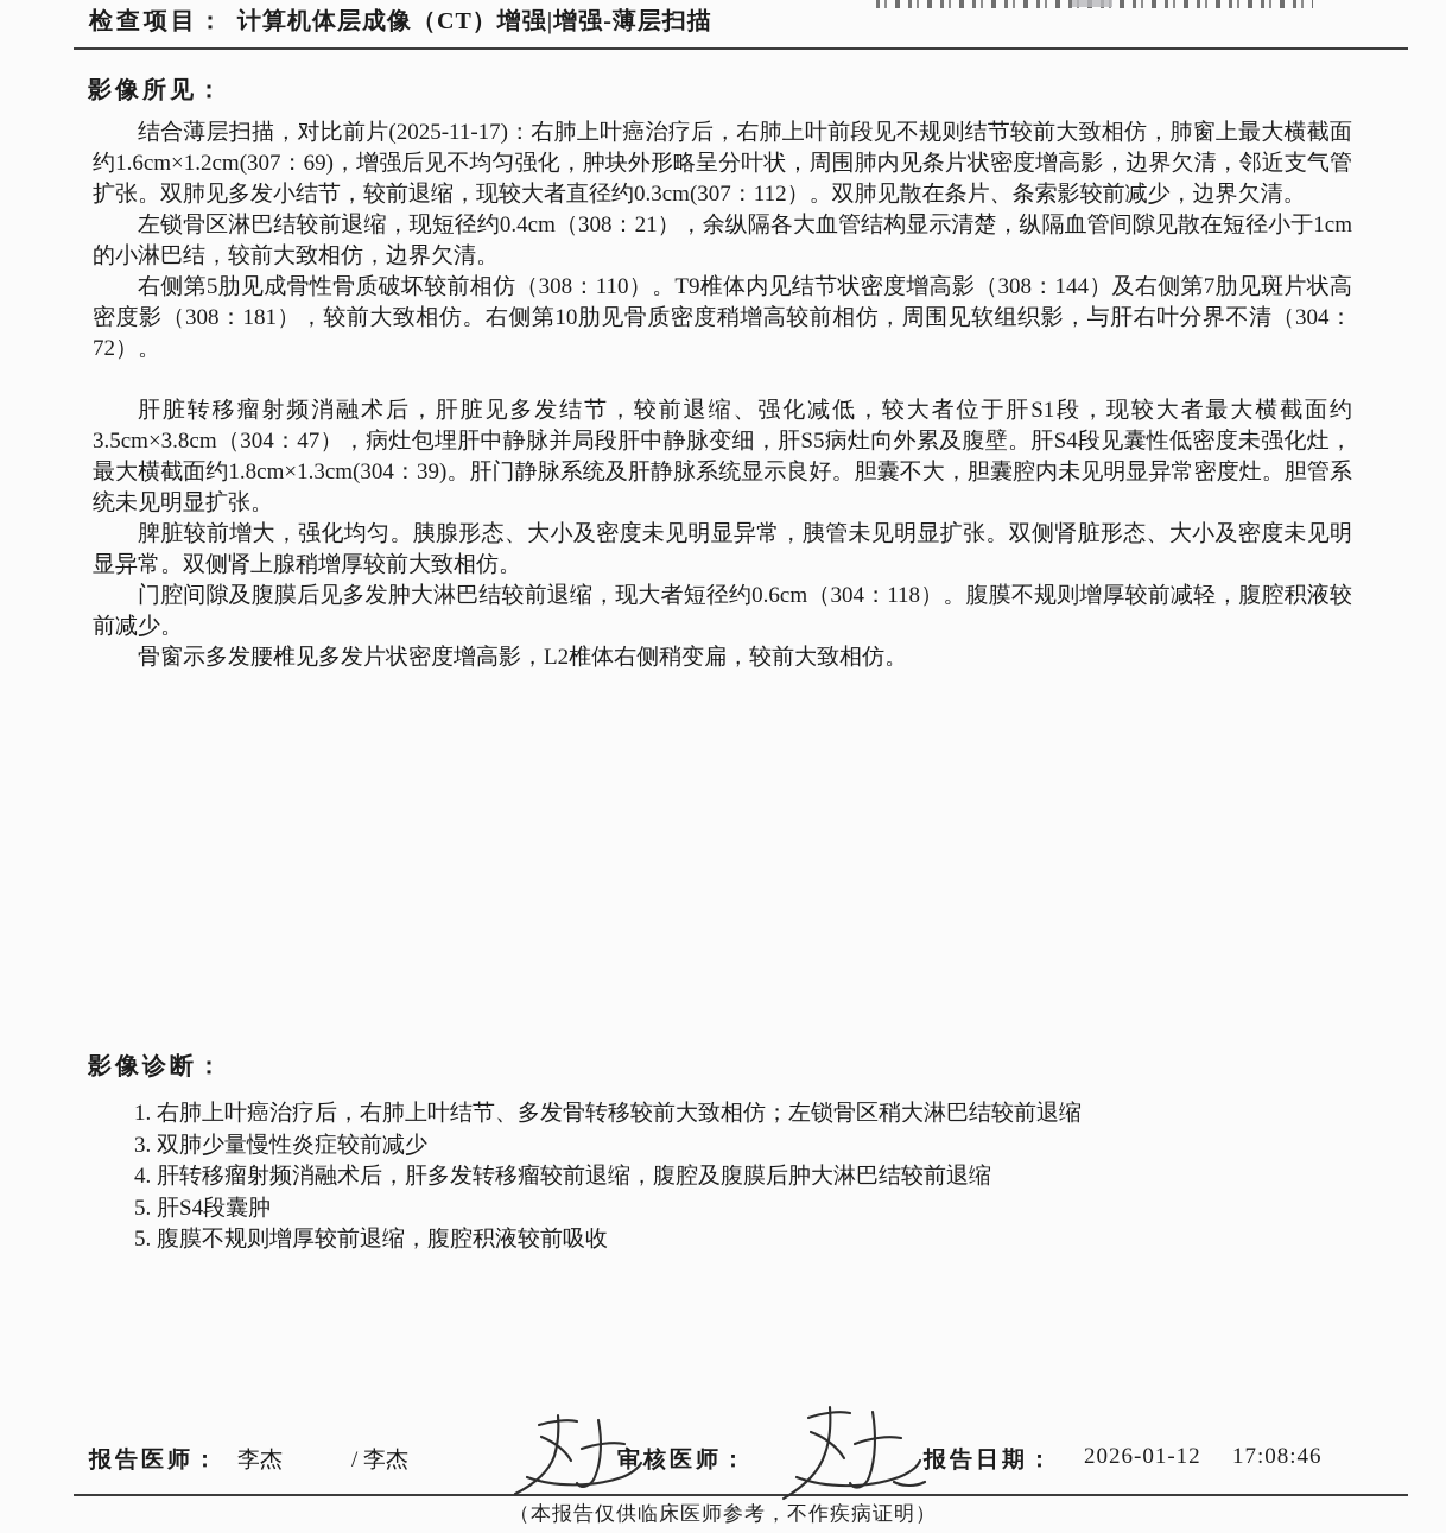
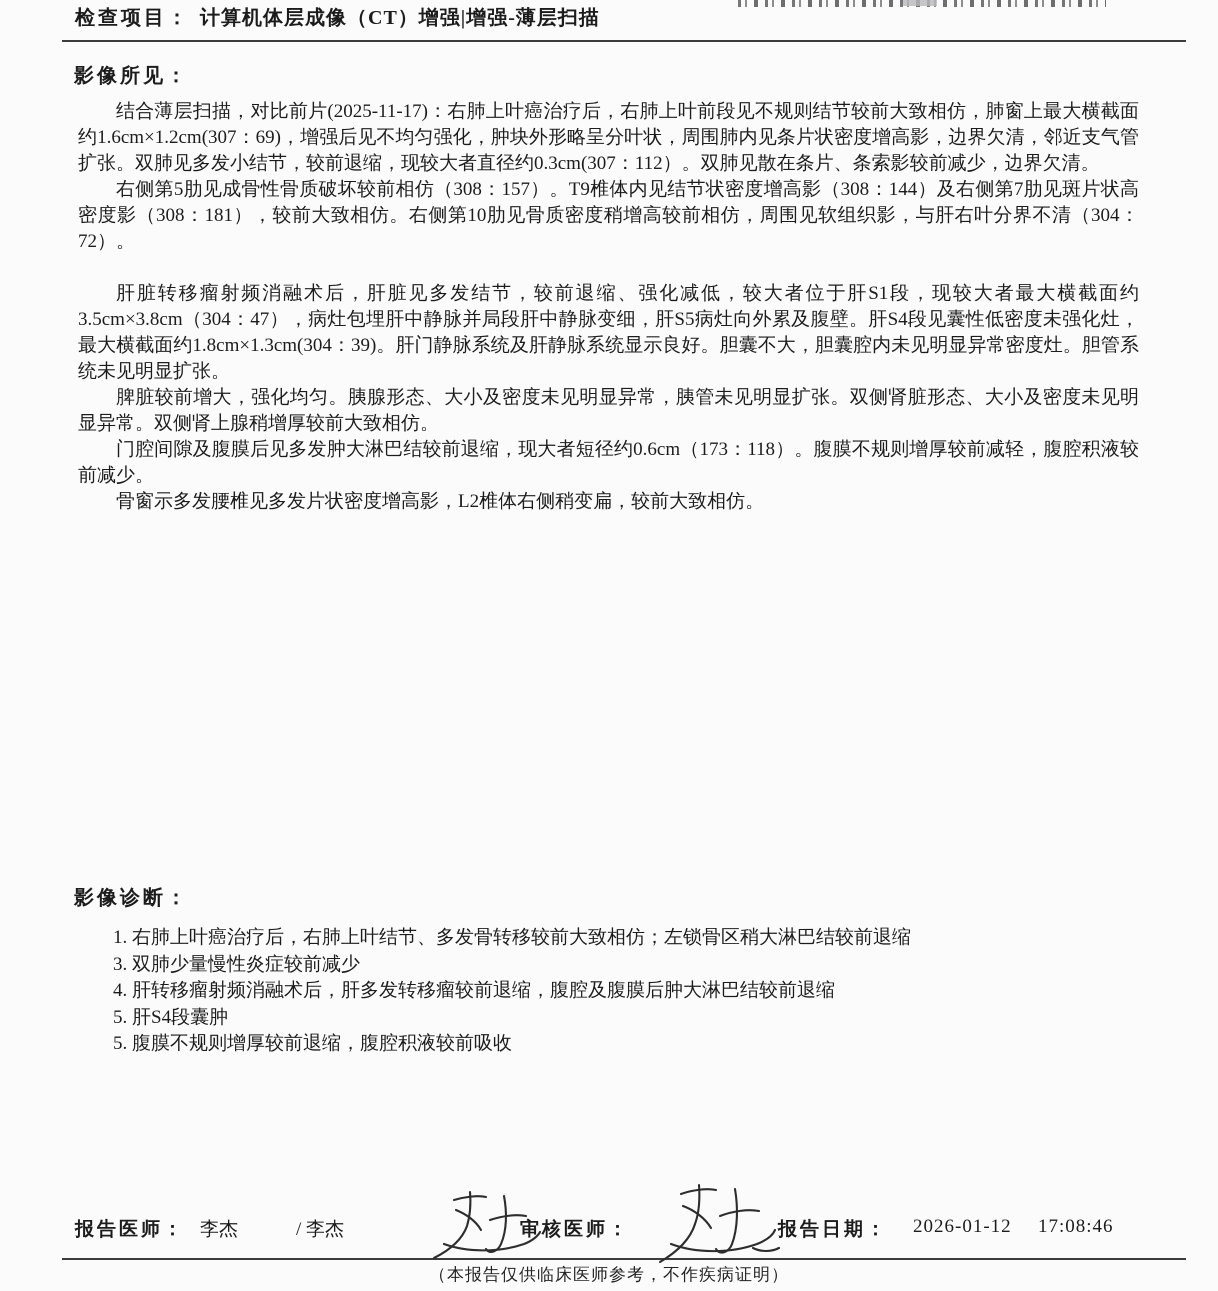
  检查项目：
  计算机体层成像（CT）增强|增强-薄层扫描
  影像所见：
  结合薄层扫描，对比前片(2025-11-17)：右肺上叶癌治疗后，右肺上叶前段见不规则结节较前大致相仿，肺窗上最大横截面约1.6cm×1.2cm(307：69)，增强后见不均匀强化，肿块外形略呈分叶状，周围肺内见条片状密度增高影，边界欠清，邻近支气管扩张。双肺见多发小结节，较前退缩，现较大者直径约0.3cm(307：112）。双肺见散在条片、条索影较前减少，边界欠清。
- 左锁骨区淋巴结较前退缩，现短径约0.4cm（308：21），余纵隔各大血管结构显示清楚，纵隔血管间隙见散在短径小于1cm的小淋巴结，较前大致相仿，边界欠清。
- 右侧第5肋见成骨性骨质破坏较前相仿（308：110）。T9椎体内见结节状密度增高影（308：144）及右侧第7肋见斑片状高密度影（308：181），较前大致相仿。右侧第10肋见骨质密度稍增高较前相仿，周围见软组织影，与肝右叶分界不清（304：72）。
+ 右侧第5肋见成骨性骨质破坏较前相仿（308：157）。T9椎体内见结节状密度增高影（308：144）及右侧第7肋见斑片状高密度影（308：181），较前大致相仿。右侧第10肋见骨质密度稍增高较前相仿，周围见软组织影，与肝右叶分界不清（304：72）。
  肝脏转移瘤射频消融术后，肝脏见多发结节，较前退缩、强化减低，较大者位于肝S1段，现较大者最大横截面约3.5cm×3.8cm（304：47），病灶包埋肝中静脉并局段肝中静脉变细，肝S5病灶向外累及腹壁。肝S4段见囊性低密度未强化灶，最大横截面约1.8cm×1.3cm(304：39)。肝门静脉系统及肝静脉系统显示良好。胆囊不大，胆囊腔内未见明显异常密度灶。胆管系统未见明显扩张。
  脾脏较前增大，强化均匀。胰腺形态、大小及密度未见明显异常，胰管未见明显扩张。双侧肾脏形态、大小及密度未见明显异常。双侧肾上腺稍增厚较前大致相仿。
- 门腔间隙及腹膜后见多发肿大淋巴结较前退缩，现大者短径约0.6cm（304：118）。腹膜不规则增厚较前减轻，腹腔积液较前减少。
+ 门腔间隙及腹膜后见多发肿大淋巴结较前退缩，现大者短径约0.6cm（173：118）。腹膜不规则增厚较前减轻，腹腔积液较前减少。
  骨窗示多发腰椎见多发片状密度增高影，L2椎体右侧稍变扁，较前大致相仿。
  影像诊断：
  1. 右肺上叶癌治疗后，右肺上叶结节、多发骨转移较前大致相仿；左锁骨区稍大淋巴结较前退缩
  3. 双肺少量慢性炎症较前减少
  4. 肝转移瘤射频消融术后，肝多发转移瘤较前退缩，腹腔及腹膜后肿大淋巴结较前退缩
  5. 肝S4段囊肿
  5. 腹膜不规则增厚较前退缩，腹腔积液较前吸收
  报告医师：
  李杰
  / 李杰
  审核医师：
  报告日期：
  2026-01-12
  17:08:46
  （本报告仅供临床医师参考，不作疾病证明）
